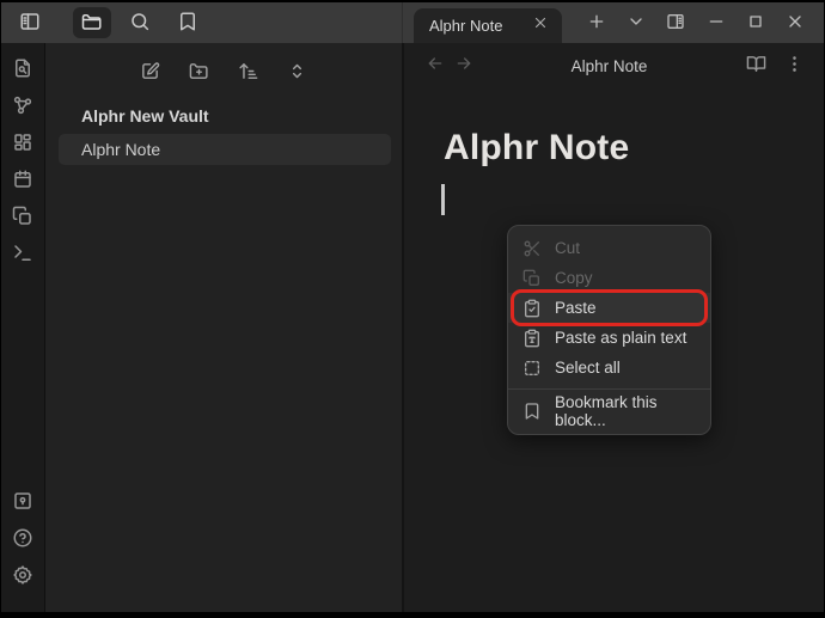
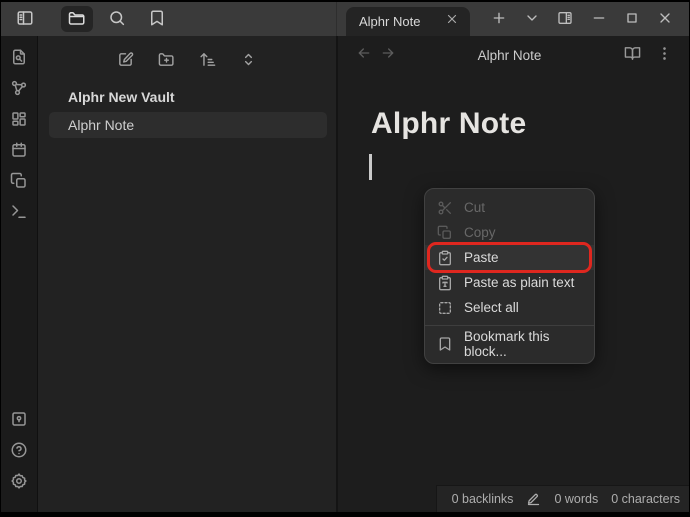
  Alphr Note
  Alphr New Vault
  Alphr Note
  Alphr Note
  Alphr Note
+ 0 backlinks
+ 0 words
+ 0 characters
  Cut
  Copy
  Paste
  Paste as plain text
  Select all
  Bookmark this block...
